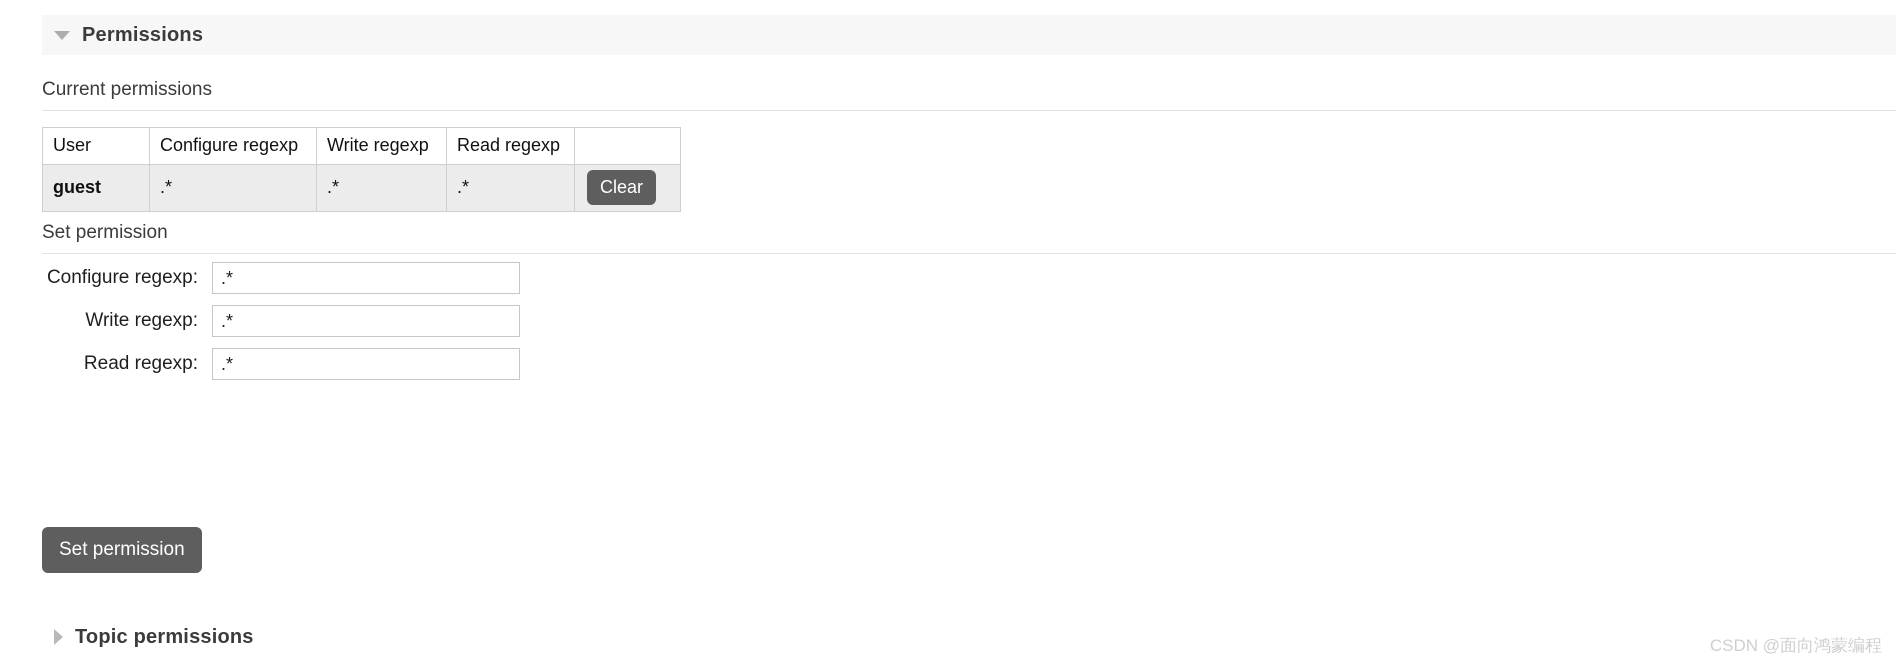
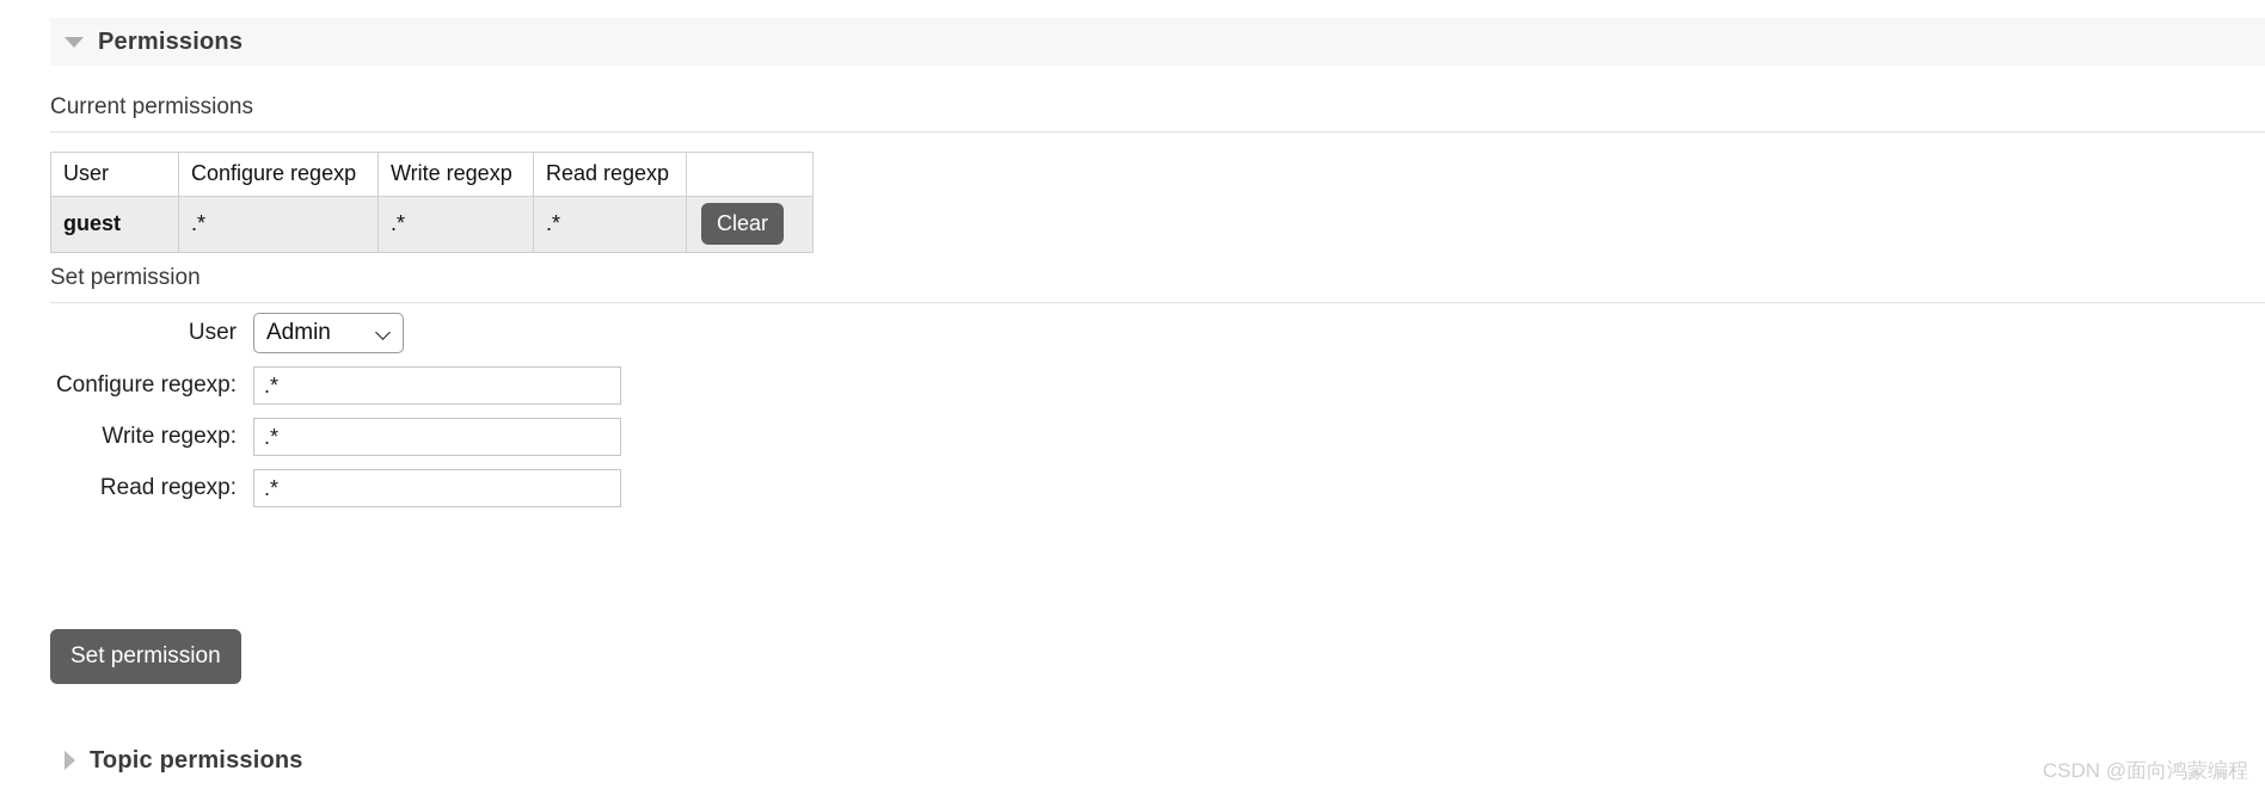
  Permissions
  Current permissions
  User	Configure regexp	Write regexp	Read regexp
  guest	.*	.*	.*	Clear
  Set permission
+ User
+ Admin
  Configure regexp:
  .*
  Write regexp:
  .*
  Read regexp:
  .*
  Set permission
  Topic permissions
  CSDN @面向鸿蒙编程
